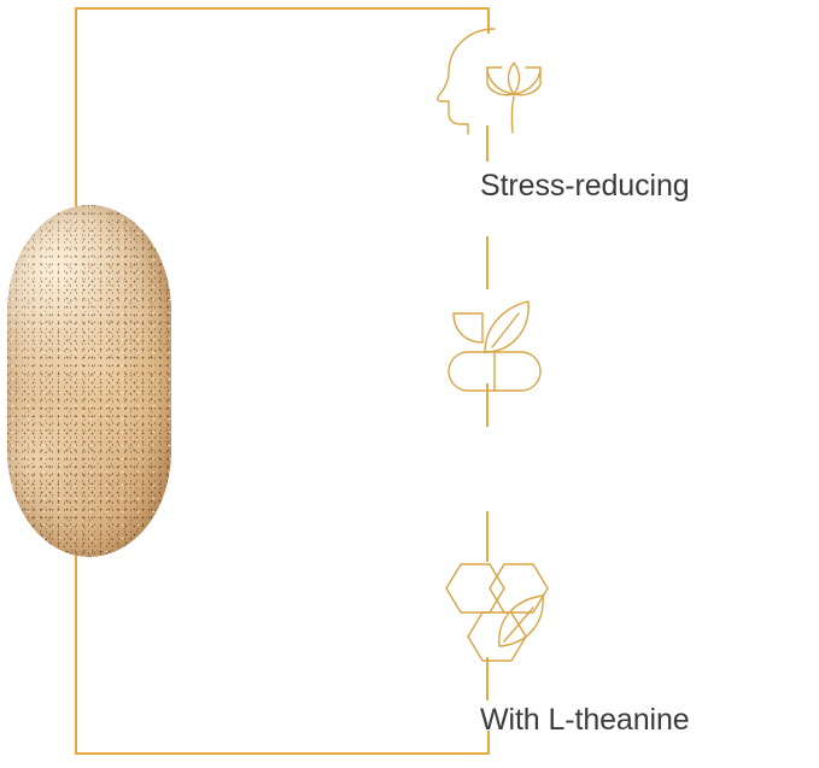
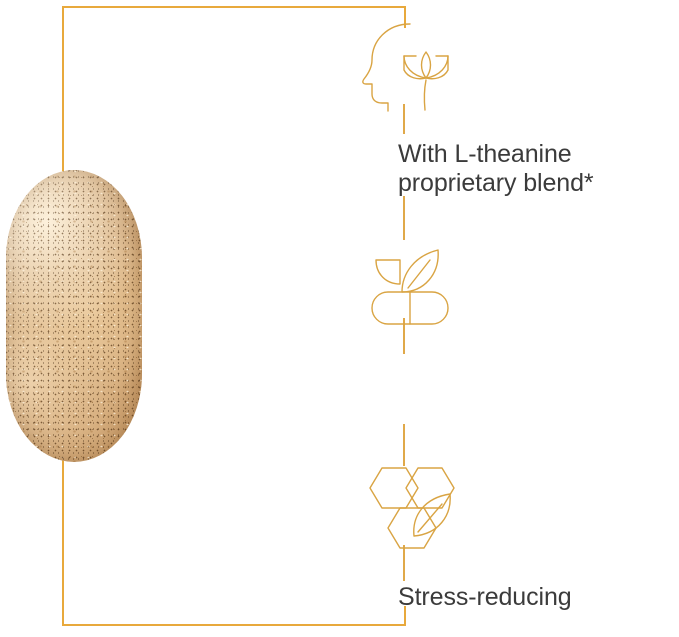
- Stress-reducing
+ With L-theanine
+ proprietary blend*
- With L-theanine
+ Stress-reducing
